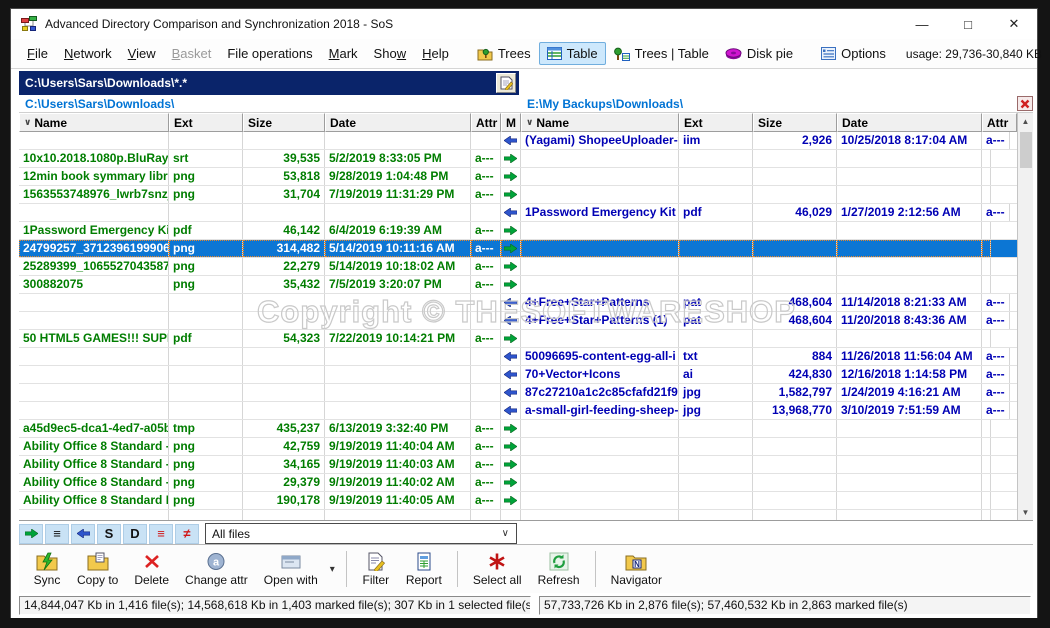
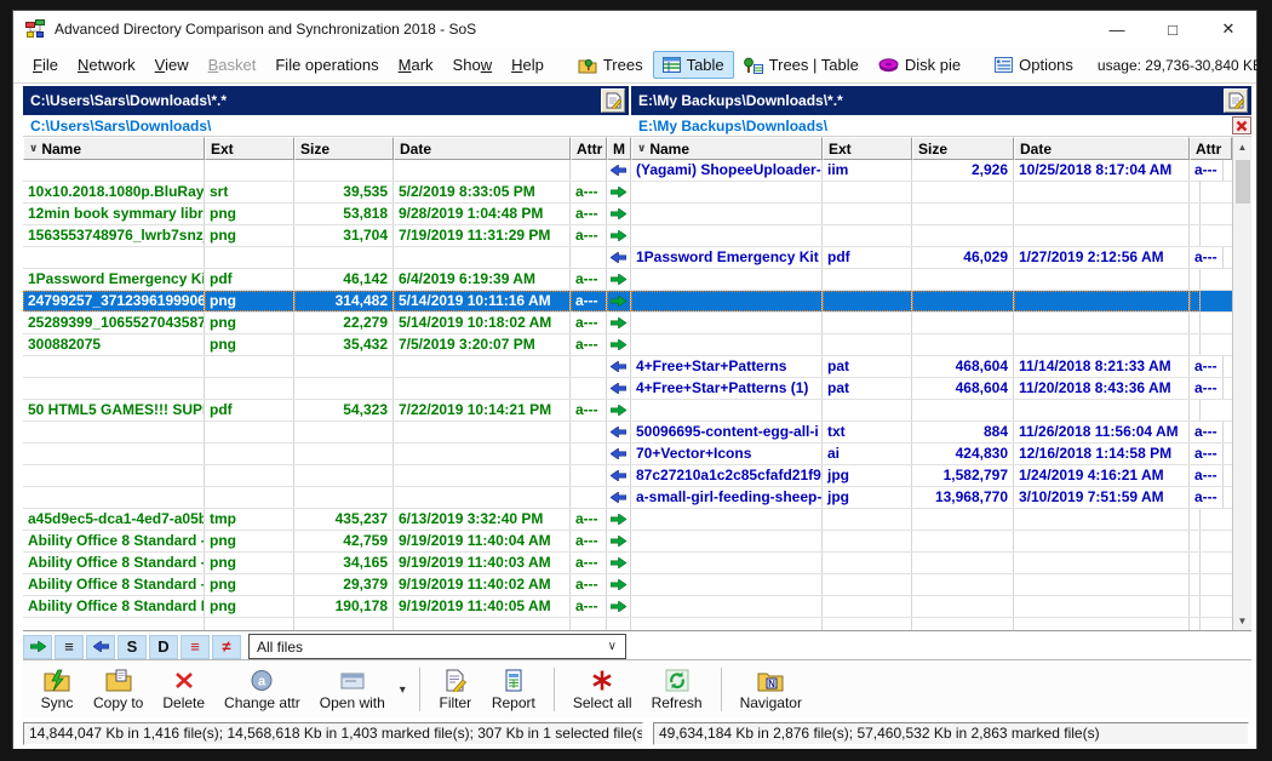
  Advanced Directory Comparison and Synchronization 2018 - SoS
  —
  □
  ✕
  File
  Network
  View
  Basket
  File operations
  Mark
  Show
  Help
  Trees
  Table
  Trees | Table
  Disk pie
  Options
  usage: 29,736-30,840 KB
  C:\Users\Sars\Downloads\*.*
+ E:\My Backups\Downloads\*.*
  C:\Users\Sars\Downloads\
  E:\My Backups\Downloads\
  ∨
  Name
  Ext
  Size
  Date
  Attr
  M
  ∨
  Name
  Ext
  Size
  Date
  Attr
- Copyright © THESOFTWARESHOP
  (Yagami) ShopeeUploader-
  iim
  2,926
  10/25/2018 8:17:04 AM
  a---
  10x10.2018.1080p.BluRay
  srt
  39,535
  5/2/2019 8:33:05 PM
  a---
  12min book symmary libr
  png
  53,818
  9/28/2019 1:04:48 PM
  a---
  1563553748976_lwrb7snz
  png
  31,704
  7/19/2019 11:31:29 PM
  a---
  1Password Emergency Kit
  pdf
  46,029
  1/27/2019 2:12:56 AM
  a---
  1Password Emergency Ki
  pdf
  46,142
  6/4/2019 6:19:39 AM
  a---
  24799257_3712396199906
  png
  314,482
  5/14/2019 10:11:16 AM
  a---
  25289399_1065527043587
  png
  22,279
  5/14/2019 10:18:02 AM
  a---
  300882075
  png
  35,432
  7/5/2019 3:20:07 PM
  a---
  4+Free+Star+Patterns
  pat
  468,604
  11/14/2018 8:21:33 AM
  a---
  4+Free+Star+Patterns (1)
  pat
  468,604
  11/20/2018 8:43:36 AM
  a---
  50 HTML5 GAMES!!! SUP
  pdf
  54,323
  7/22/2019 10:14:21 PM
  a---
  50096695-content-egg-all-i
  txt
  884
  11/26/2018 11:56:04 AM
  a---
  70+Vector+Icons
  ai
  424,830
  12/16/2018 1:14:58 PM
  a---
  87c27210a1c2c85cfafd21f9
  jpg
  1,582,797
  1/24/2019 4:16:21 AM
  a---
  a-small-girl-feeding-sheep-
  jpg
  13,968,770
  3/10/2019 7:51:59 AM
  a---
  a45d9ec5-dca1-4ed7-a05b
  tmp
  435,237
  6/13/2019 3:32:40 PM
  a---
  Ability Office 8 Standard -
  png
  42,759
  9/19/2019 11:40:04 AM
  a---
  Ability Office 8 Standard -
  png
  34,165
  9/19/2019 11:40:03 AM
  a---
  Ability Office 8 Standard -
  png
  29,379
  9/19/2019 11:40:02 AM
  a---
  Ability Office 8 Standard
  png
  190,178
  9/19/2019 11:40:05 AM
  a---
  ▲
  ▼
  ≡
  S
  D
  ≡
  ≠
  All files
  ∨
  Sync
  Copy to
  Delete
  a
  Change attr
  Open with
  ▾
  Filter
  Report
  Select all
  Refresh
  N
  Navigator
  14,844,047 Kb in 1,416 file(s); 14,568,618 Kb in 1,403 marked file(s); 307 Kb in 1 selected file(s
- 57,733,726 Kb in 2,876 file(s); 57,460,532 Kb in 2,863 marked file(s)
+ 49,634,184 Kb in 2,876 file(s); 57,460,532 Kb in 2,863 marked file(s)
